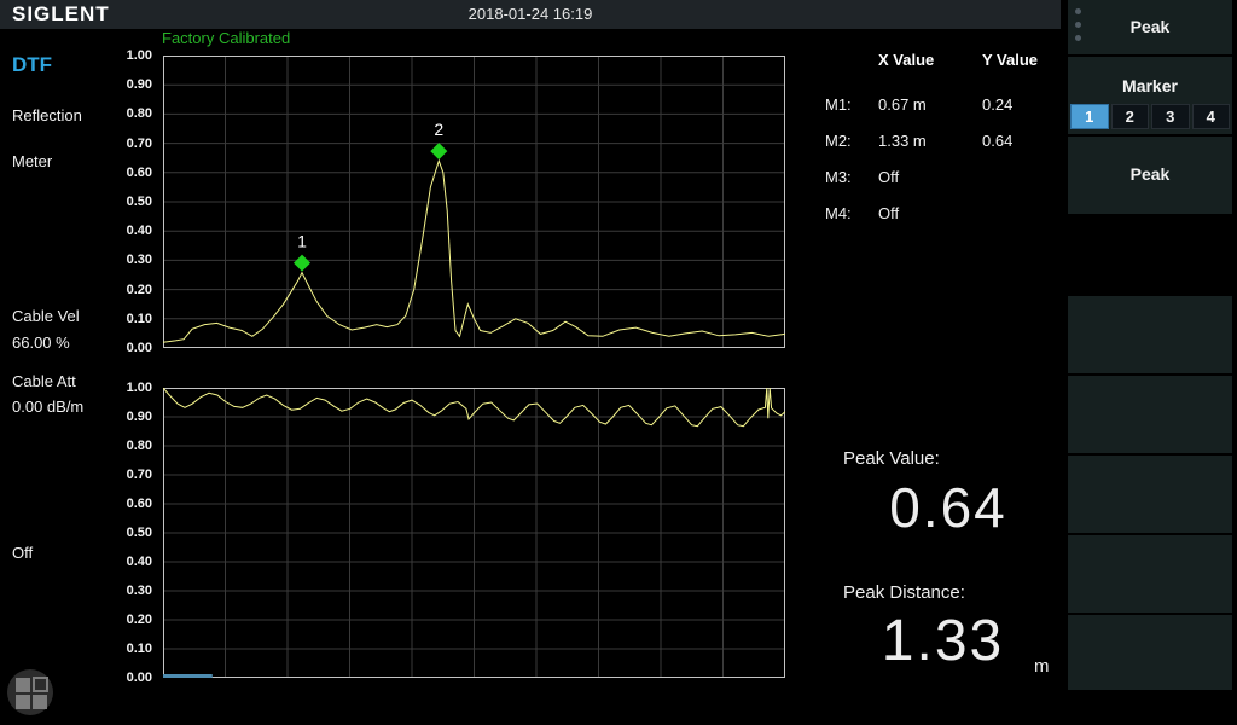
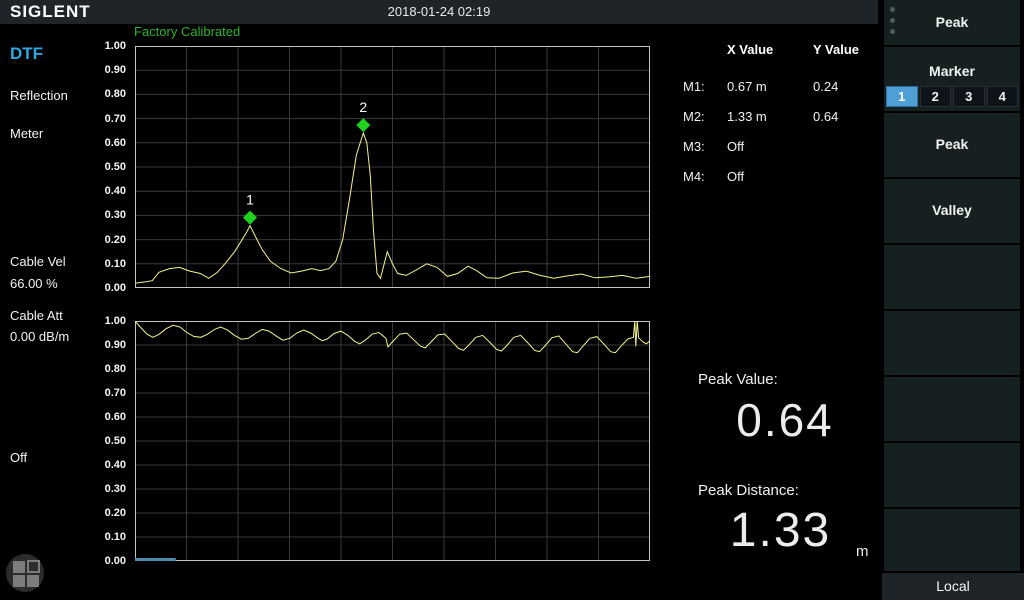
  SIGLENT
- 2018-01-24 16:19
+ 2018-01-24 02:19
  Factory Calibrated
  DTF
  Reflection
  Meter
  Cable Vel
  66.00 %
  Cable Att
  0.00 dB/m
  Off
  1.00
  0.90
  0.80
  0.70
  0.60
  0.50
  0.40
  0.30
  0.20
  0.10
  0.00
  1
  2
  1.00
  0.90
  0.80
  0.70
  0.60
  0.50
  0.40
  0.30
  0.20
  0.10
  0.00
  X Value
  Y Value
  M1:
  0.67 m
  0.24
  M2:
  1.33 m
  0.64
  M3:
  Off
  M4:
  Off
  Peak Value:
  0.64
  Peak Distance:
  1.33
  m
  Peak
  Marker
  1
  2
  3
  4
  Peak
+ Valley
+ Local
